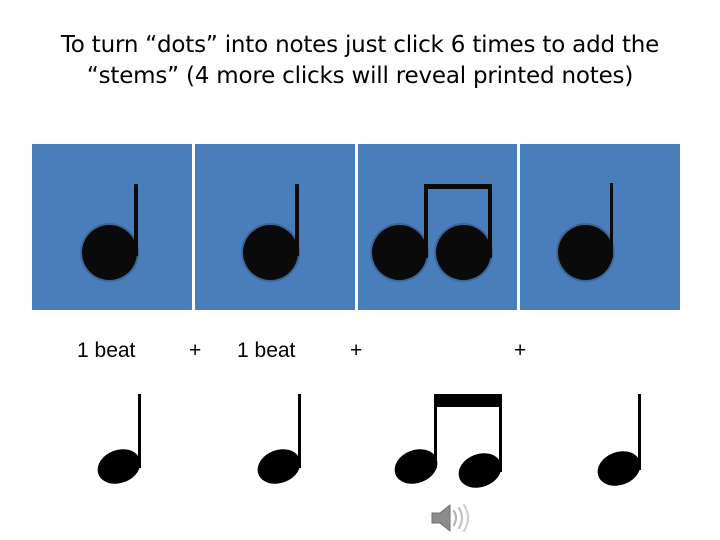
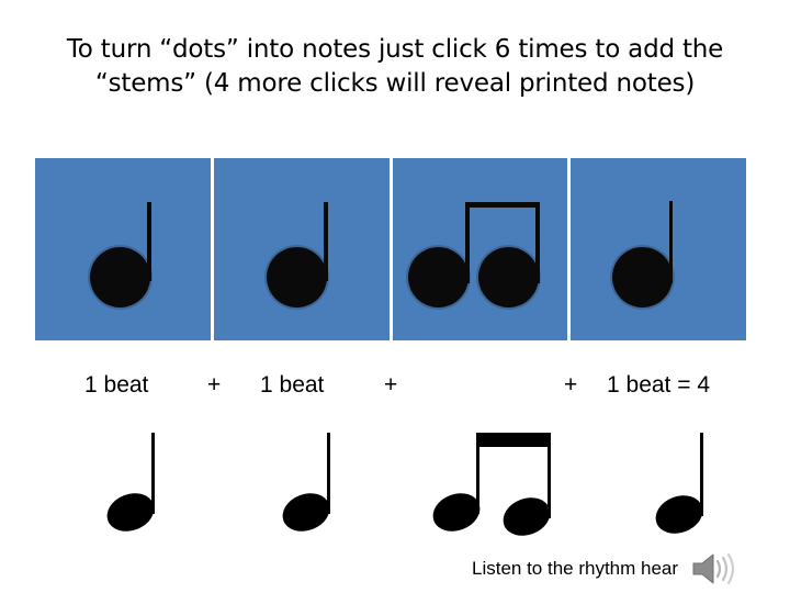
  To turn “dots” into notes just click 6 times to add the
  “stems” (4 more clicks will reveal printed notes)
  1 beat
  +
  1 beat
  +
  +
+ 1 beat = 4
+ Listen to the rhythm hear
